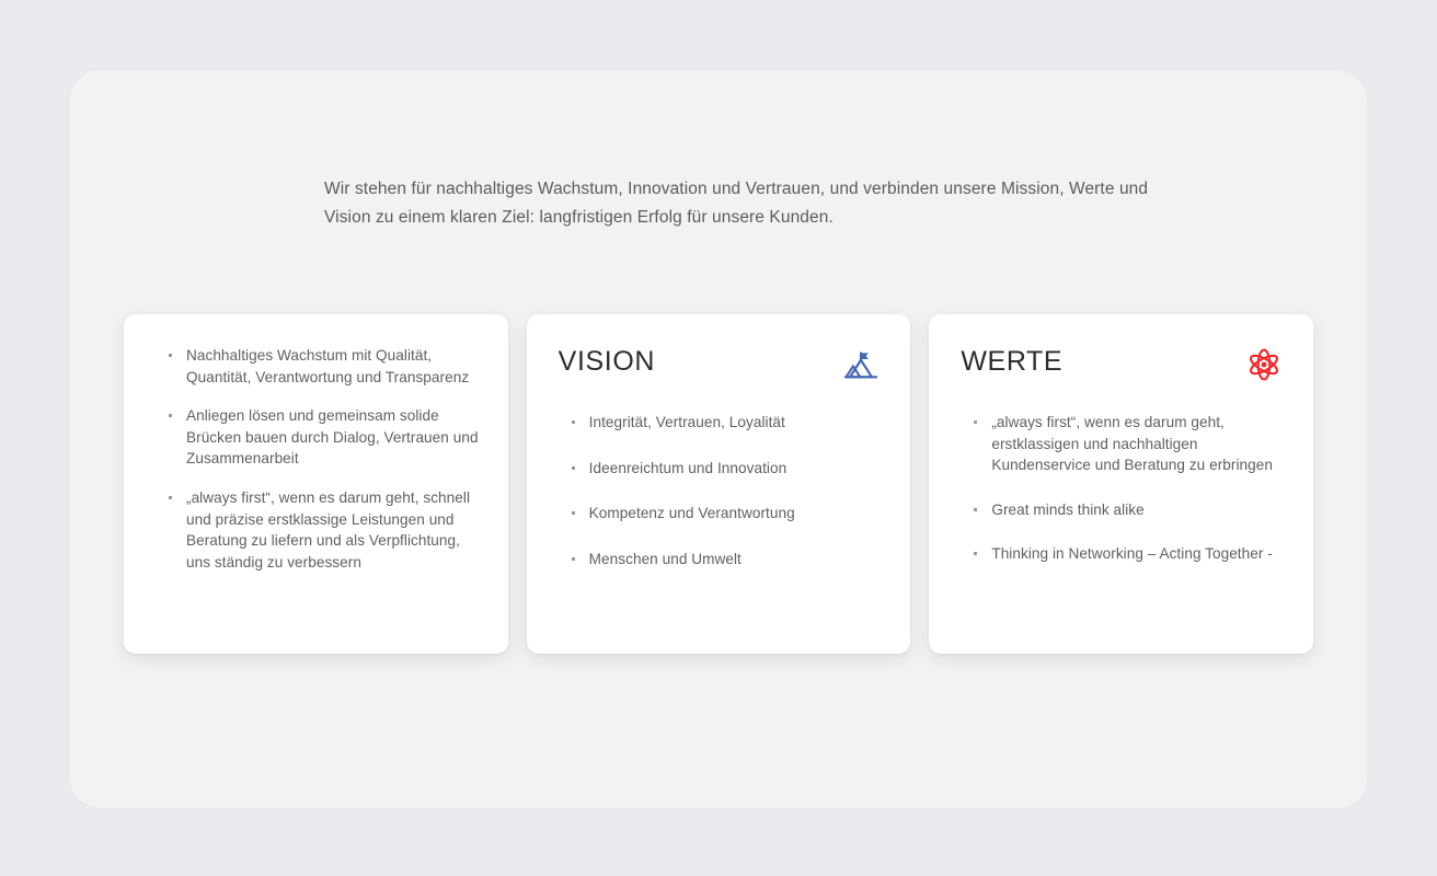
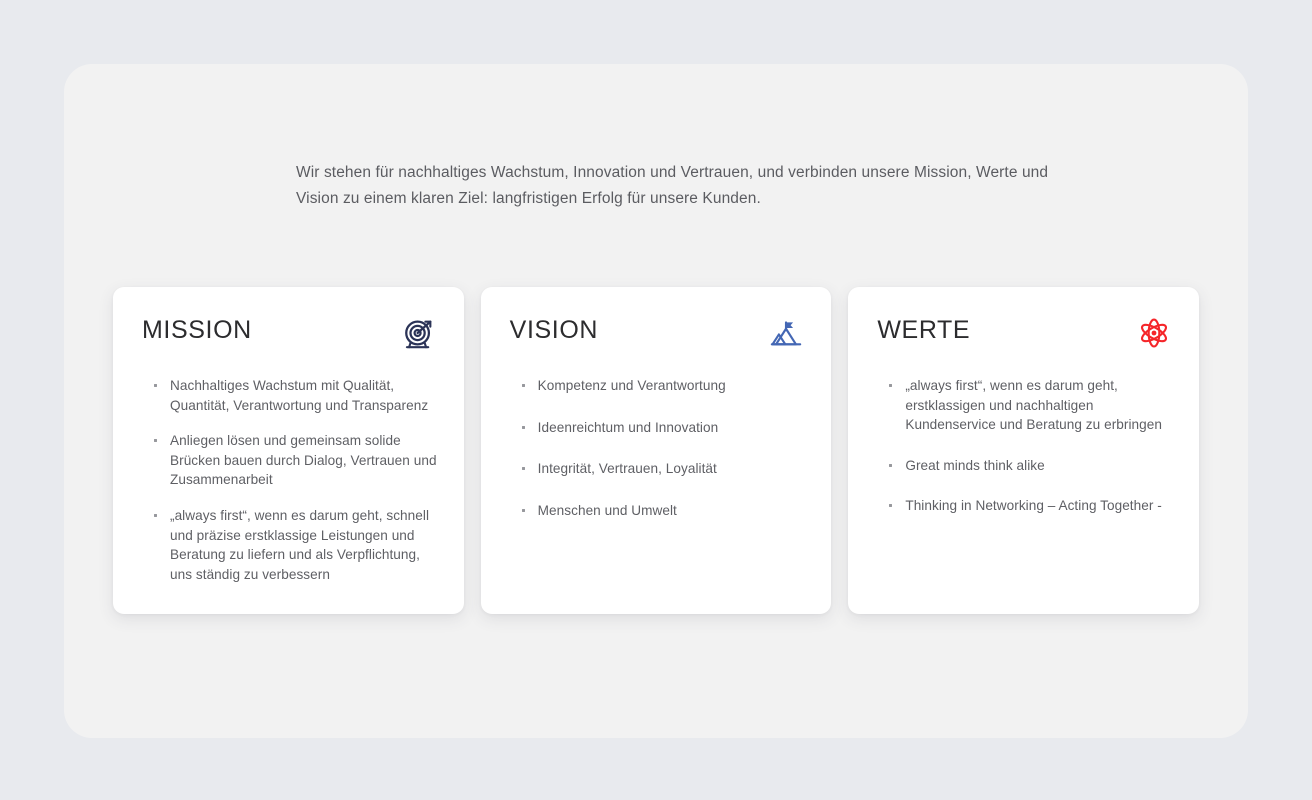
  Wir stehen für nachhaltiges Wachstum, Innovation und Vertrauen, und verbinden unsere Mission, Werte und
  Vision zu einem klaren Ziel: langfristigen Erfolg für unsere Kunden.
+ MISSION
  Nachhaltiges Wachstum mit Qualität, Quantität, Verantwortung und Transparenz
  Anliegen lösen und gemeinsam solide Brücken bauen durch Dialog, Vertrauen und Zusammenarbeit
  „always first“, wenn es darum geht, schnell und präzise erstklassige Leistungen und Beratung zu liefern und als Verpflichtung, uns ständig zu verbessern
  VISION
- Integrität, Vertrauen, Loyalität
+ Kompetenz und Verantwortung
  Ideenreichtum und Innovation
- Kompetenz und Verantwortung
+ Integrität, Vertrauen, Loyalität
  Menschen und Umwelt
  WERTE
  „always first“, wenn es darum geht, erstklassigen und nachhaltigen Kundenservice und Beratung zu erbringen
  Great minds think alike
  Thinking in Networking – Acting Together -
